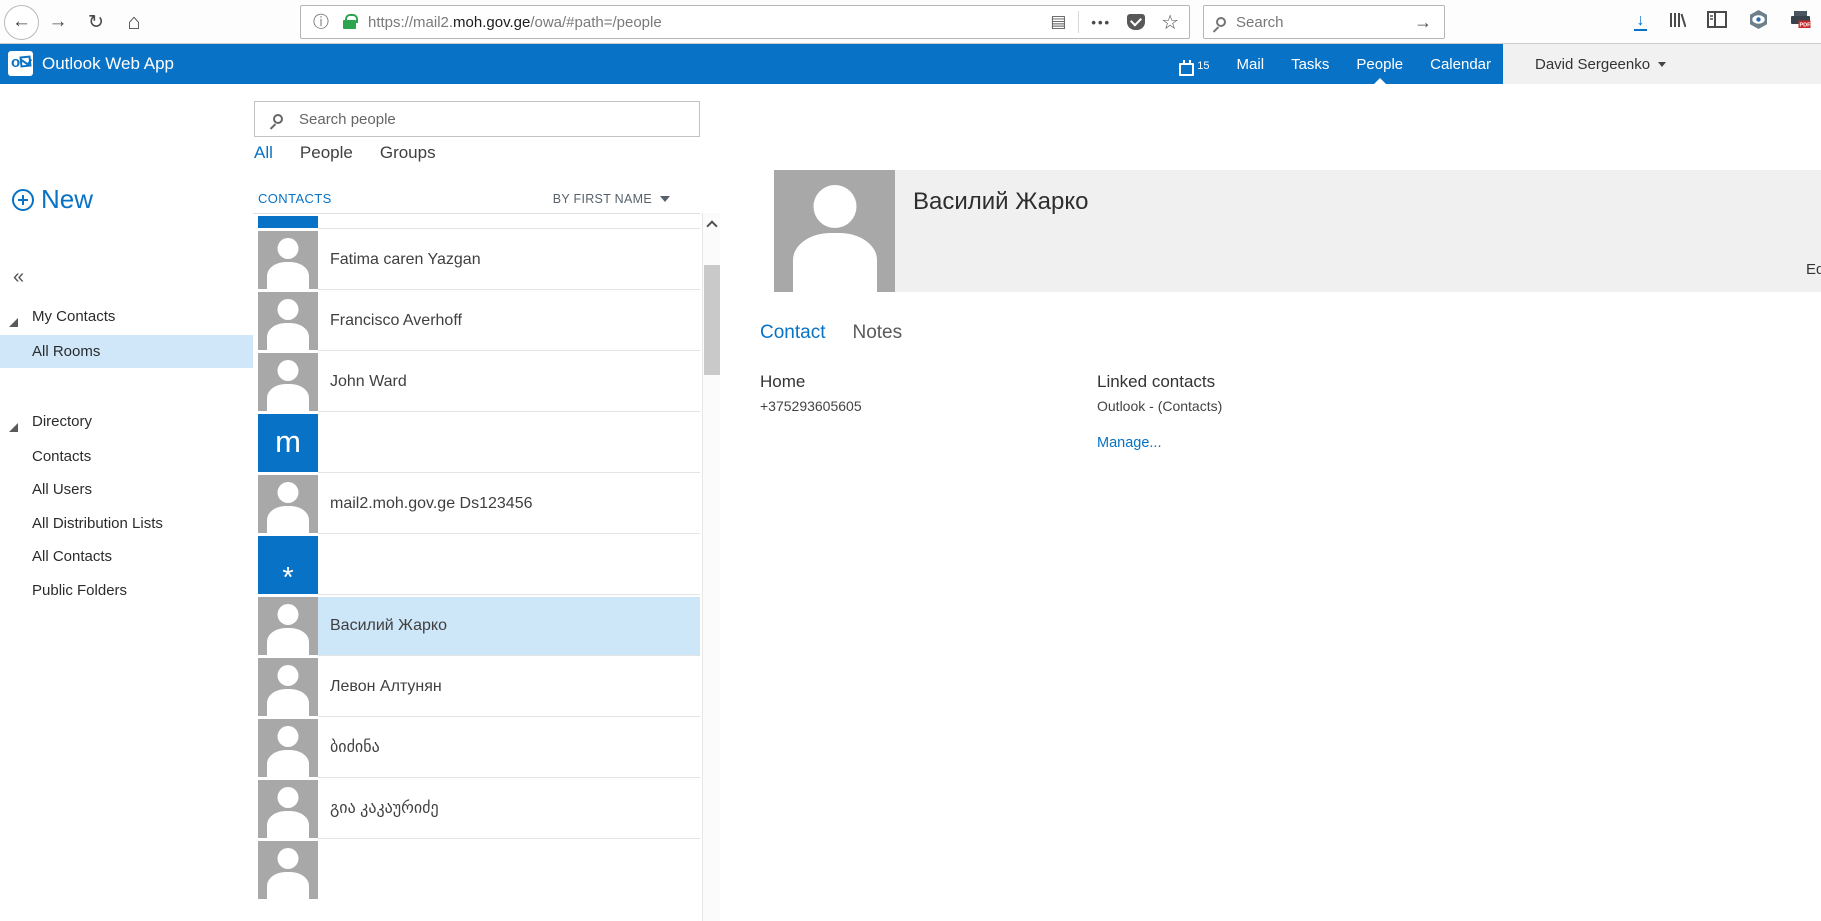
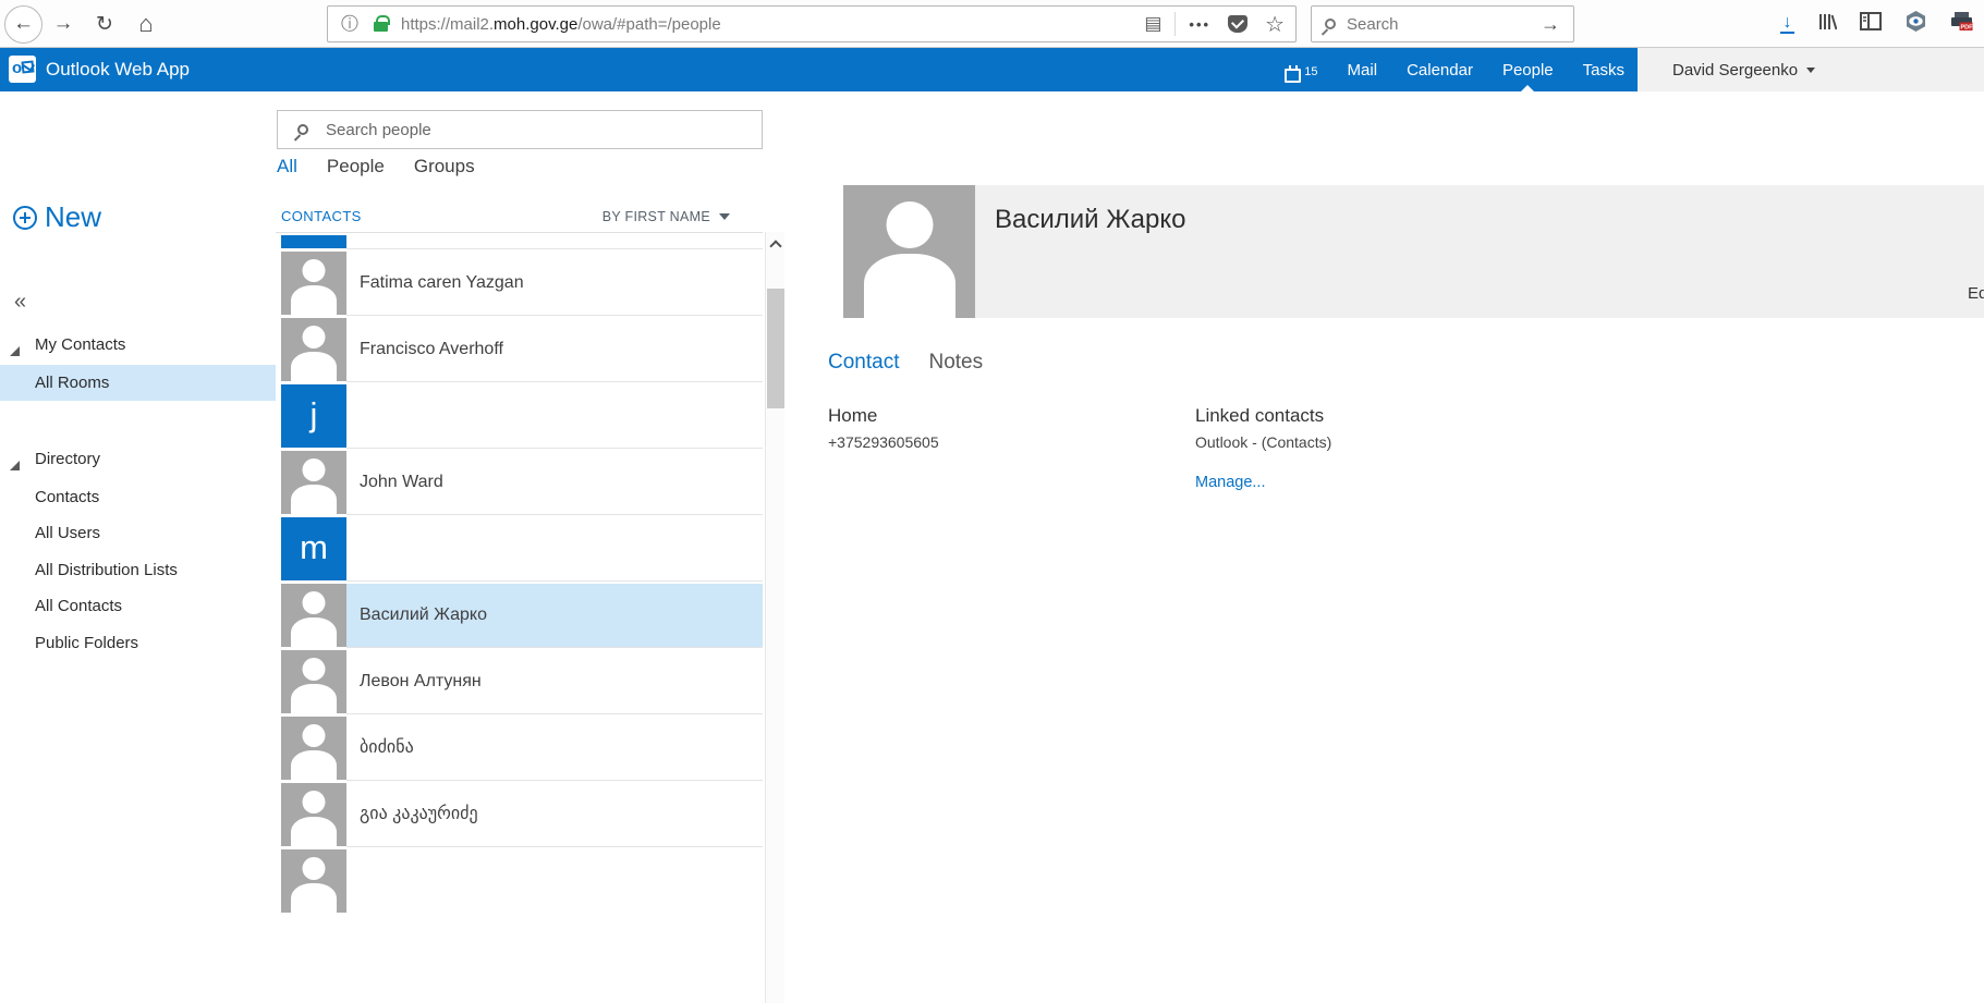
  ←
  →
  ↻
  ⌂
  ⓘ
  https://mail2.moh.gov.ge/owa/#path=/people
  ▤
  •••
  ☆
  Search
  →
  ↓
  o
  Outlook Web App
  15
  Mail
- Tasks
+ Calendar
  People
- Calendar
+ Tasks
  David Sergeenko
  New
  «
  My Contacts
  All Rooms
  Directory
  Contacts
  All Users
  All Distribution Lists
  All Contacts
  Public Folders
  Search people
  All
  People
  Groups
  CONTACTS
  BY FIRST NAME
  Fatima caren Yazgan
  Francisco Averhoff
+ j
  John Ward
  m
- mail2.moh.gov.ge Ds123456
- *
  Василий Жарко
  Левон Алтунян
  ბიძინა
  გია კაკაურიძე
  Василий Жарко
  Contact
  Notes
  Home
  +375293605605
  Linked contacts
  Outlook - (Contacts)
  Manage...
